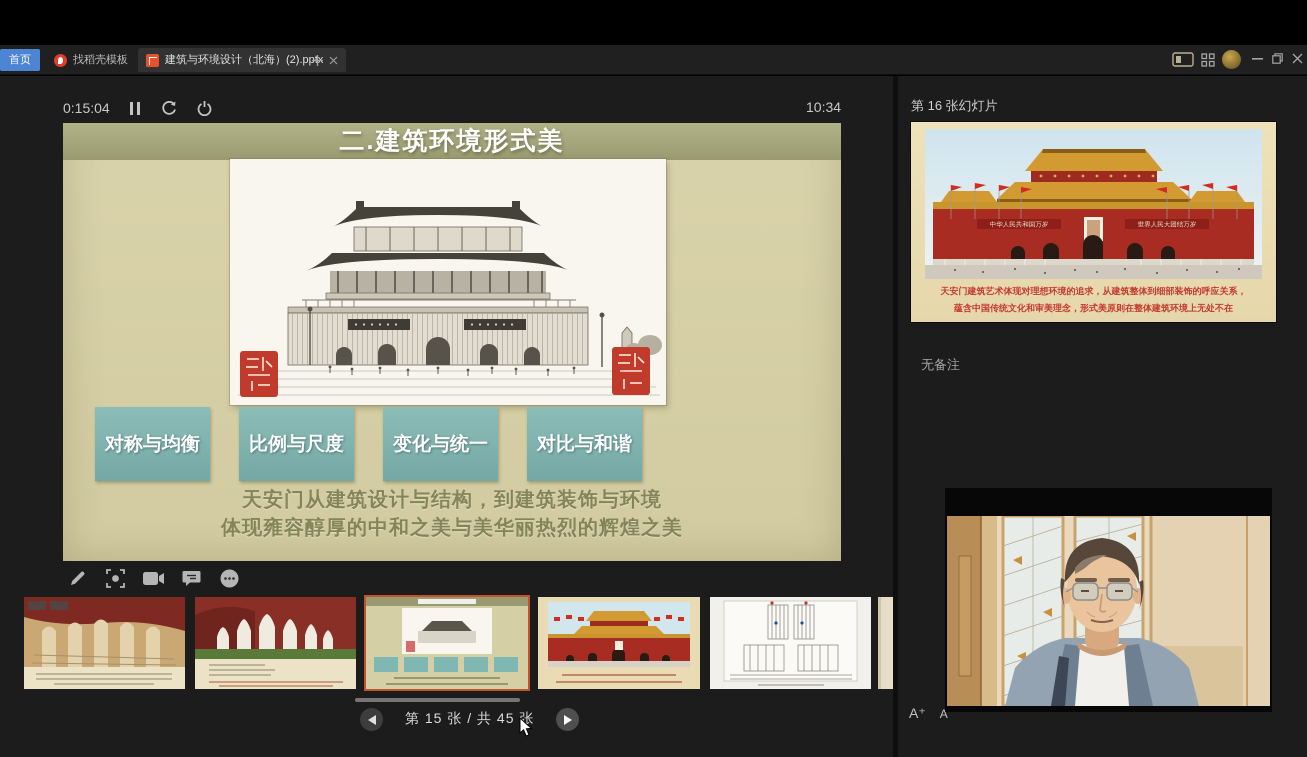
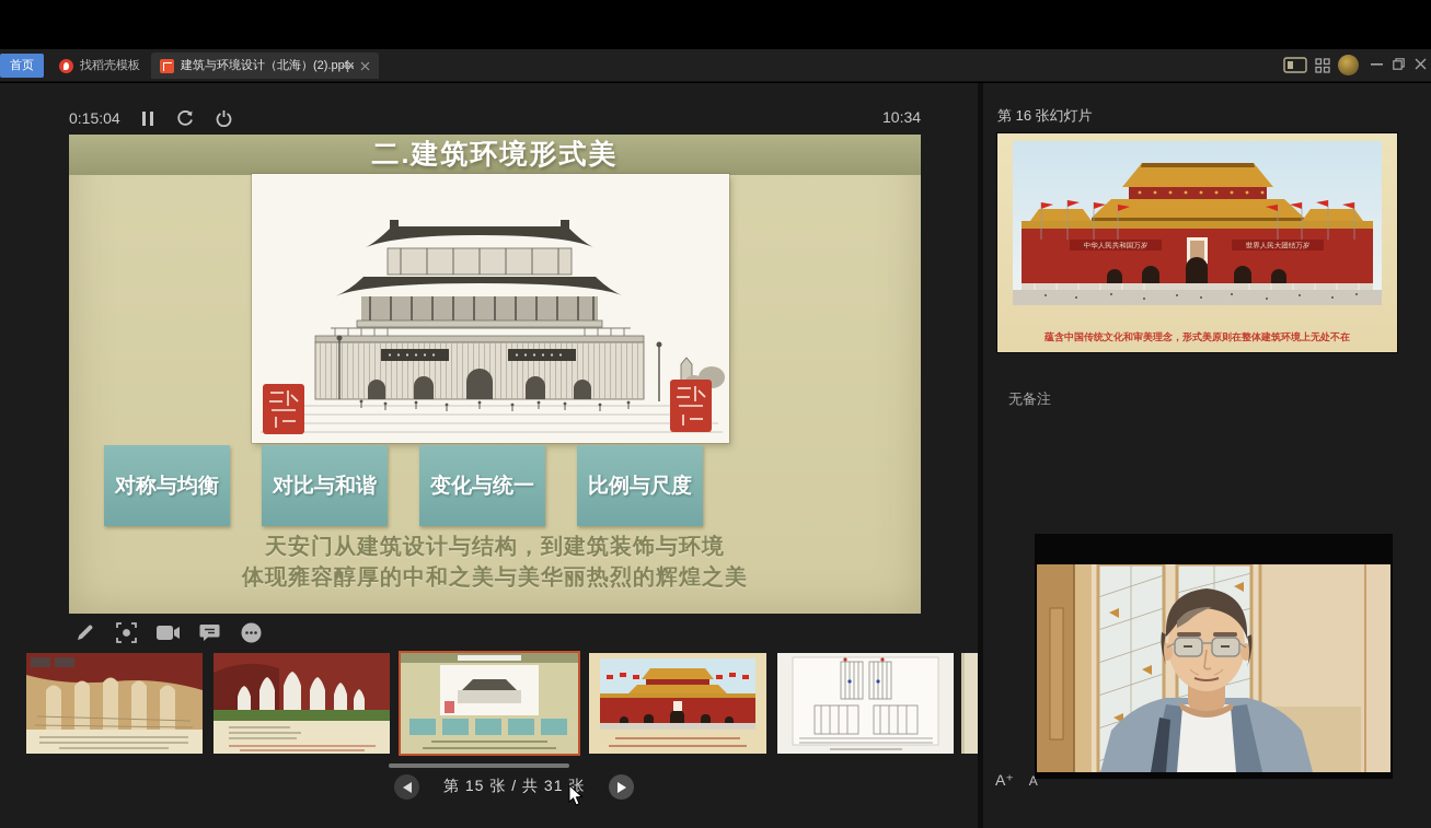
  首页
  找稻壳模板
  建筑与环境设计（北海）(2).pptx
  0:15:04
  10:34
  二.建筑环境形式美
  对称与均衡
- 比例与尺度
+ 对比与和谐
  变化与统一
- 对比与和谐
+ 比例与尺度
  天安门从建筑设计与结构，到建筑装饰与环境
  体现雍容醇厚的中和之美与美华丽热烈的辉煌之美
- 第 15 张 / 共 45 张
+ 第 15 张 / 共 31 张
  第 16 张幻灯片
- 天安门建筑艺术体现对理想环境的追求，从建筑整体到细部装饰的呼应关系，
  蕴含中国传统文化和审美理念，形式美原则在整体建筑环境上无处不在
  无备注
  A⁺
  A
